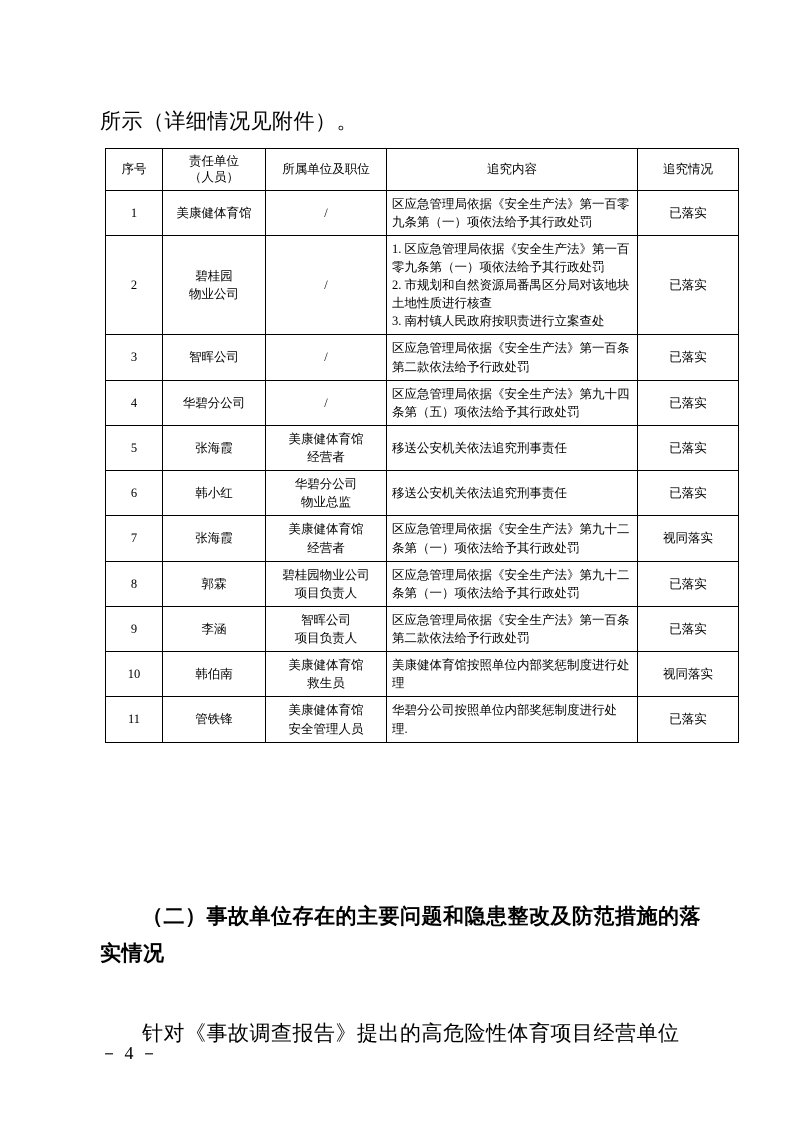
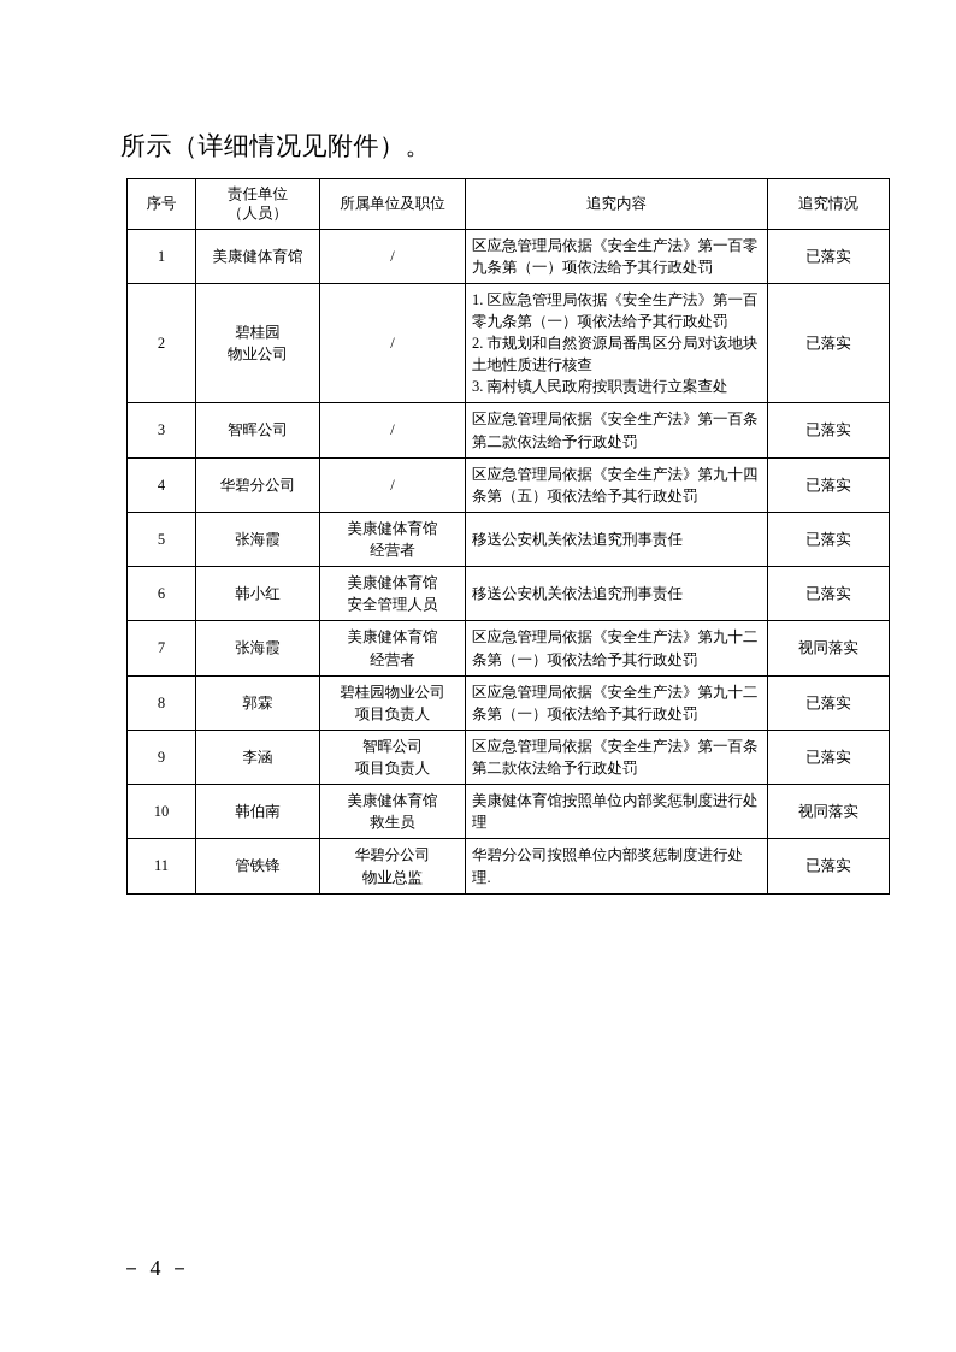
  所示（详细情况见附件）。
  序号	责任单位 （人员）	所属单位及职位	追究内容	追究情况
  1	美康健体育馆	/	区应急管理局依据《安全生产法》第一百零九条第（一）项依法给予其行政处罚	已落实
  2	碧桂园 物业公司	/	1. 区应急管理局依据《安全生产法》第一百零九条第（一）项依法给予其行政处罚 2. 市规划和自然资源局番禺区分局对该地块土地性质进行核查 3. 南村镇人民政府按职责进行立案查处	已落实
  3	智晖公司	/	区应急管理局依据《安全生产法》第一百条第二款依法给予行政处罚	已落实
  4	华碧分公司	/	区应急管理局依据《安全生产法》第九十四条第（五）项依法给予其行政处罚	已落实
  5	张海霞	美康健体育馆 经营者	移送公安机关依法追究刑事责任	已落实
- 6	韩小红	华碧分公司 物业总监	移送公安机关依法追究刑事责任	已落实
+ 6	韩小红	美康健体育馆 安全管理人员	移送公安机关依法追究刑事责任	已落实
  7	张海霞	美康健体育馆 经营者	区应急管理局依据《安全生产法》第九十二条第（一）项依法给予其行政处罚	视同落实
  8	郭霖	碧桂园物业公司 项目负责人	区应急管理局依据《安全生产法》第九十二条第（一）项依法给予其行政处罚	已落实
  9	李涵	智晖公司 项目负责人	区应急管理局依据《安全生产法》第一百条第二款依法给予行政处罚	已落实
  10	韩伯南	美康健体育馆 救生员	美康健体育馆按照单位内部奖惩制度进行处理	视同落实
- 11	管铁锋	美康健体育馆 安全管理人员	华碧分公司按照单位内部奖惩制度进行处理.	已落实
+ 11	管铁锋	华碧分公司 物业总监	华碧分公司按照单位内部奖惩制度进行处理.	已落实
- （二）事故单位存在的主要问题和隐患整改及防范措施的落实情况
- 针对《事故调查报告》提出的高危险性体育项目经营单位
  － 4 －
